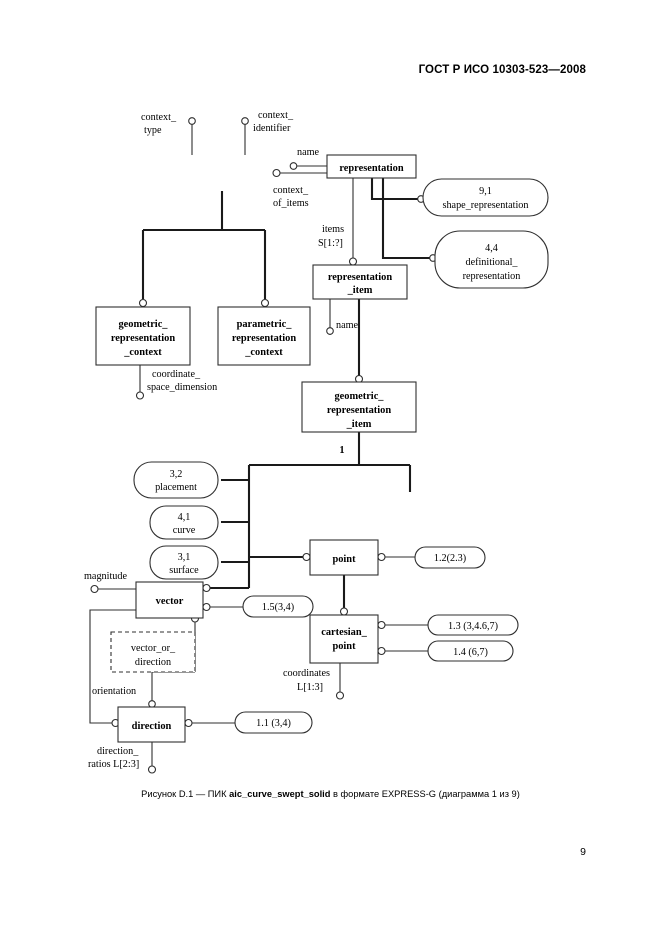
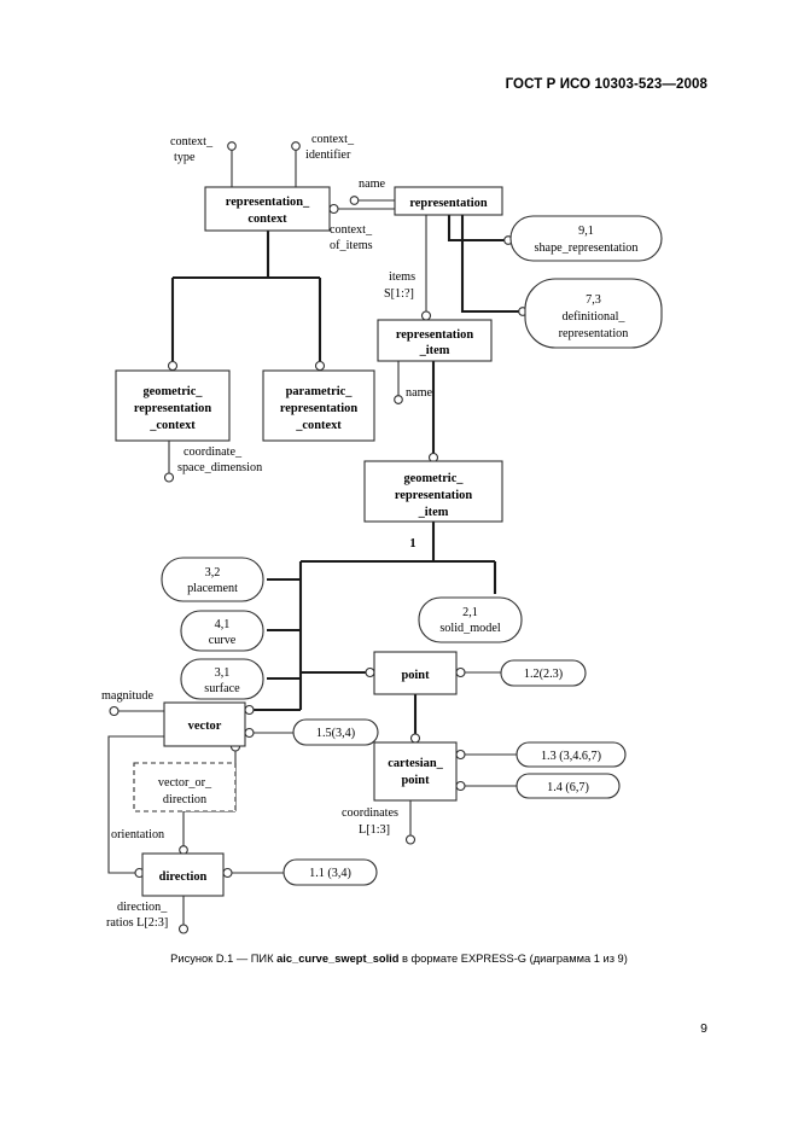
  ГОСТ Р ИСО 10303-523—2008
+ representation_
+ context
  representation
  representation
  _item
  geometric_
  representation
  _context
  parametric_
  representation
  _context
  geometric_
  representation
  _item
  point
  vector
  cartesian_
  point
  direction
  vector_or_
  direction
  9,1
  shape_representation
- 4,4
+ 7,3
  definitional_
  representation
  3,2
  placement
  4,1
  curve
+ 2,1
+ solid_model
  3,1
  surface
  1.2(2.3)
  1.5(3,4)
  1.3 (3,4.6,7)
  1.4 (6,7)
  1.1 (3,4)
  context_
  type
  context_
  identifier
  name
  context_
  of_items
  items
  S[1:?]
  coordinate_
  space_dimension
  name
  magnitude
  orientation
  coordinates
  L[1:3]
  direction_
  ratios L[2:3]
  1
  Рисунок D.1 — ПИК aic_curve_swept_solid в формате EXPRESS-G (диаграмма 1 из 9)
  9
